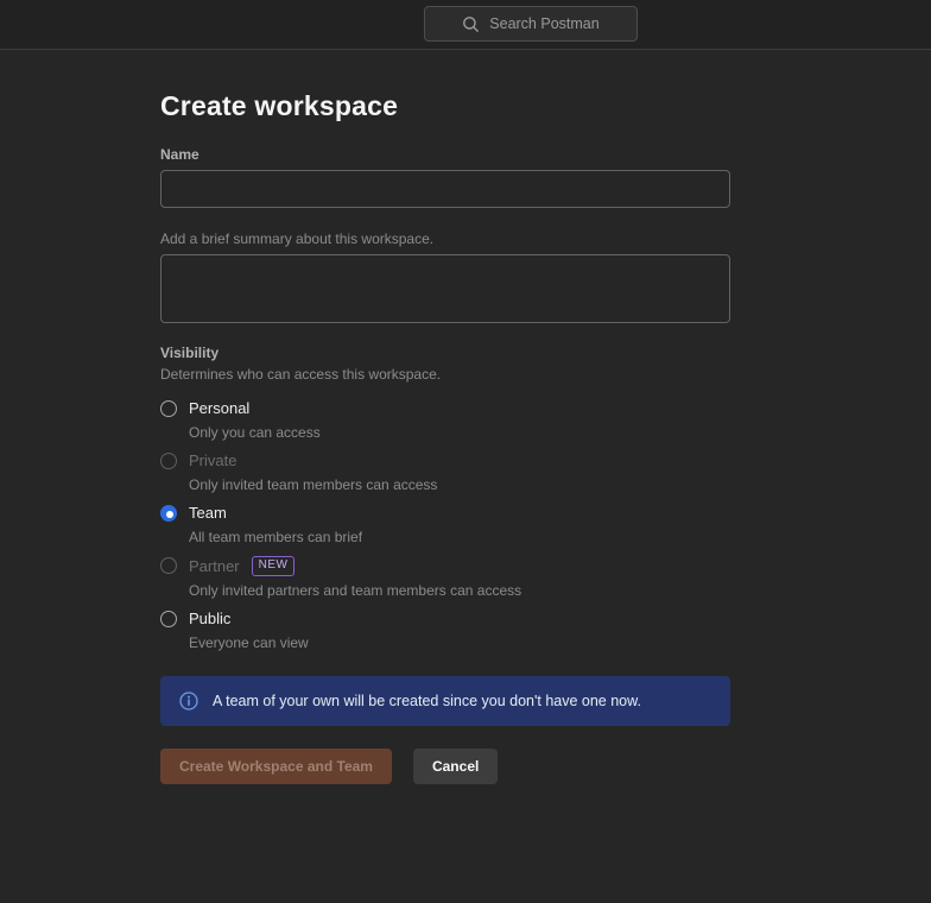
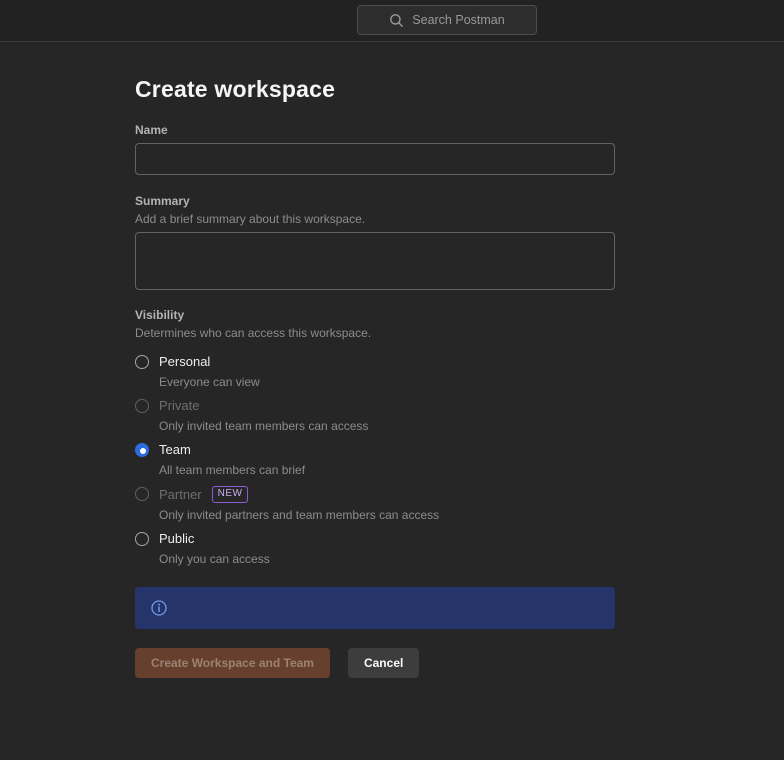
  Search Postman
  Create workspace
  Name
+ Summary
  Add a brief summary about this workspace.
  Visibility
  Determines who can access this workspace.
  Personal
- Only you can access
+ Everyone can view
  Private
  Only invited team members can access
  Team
  All team members can brief
  Partner
  NEW
  Only invited partners and team members can access
  Public
- Everyone can view
+ Only you can access
- A team of your own will be created since you don't have one now.
  Create Workspace and Team
  Cancel
